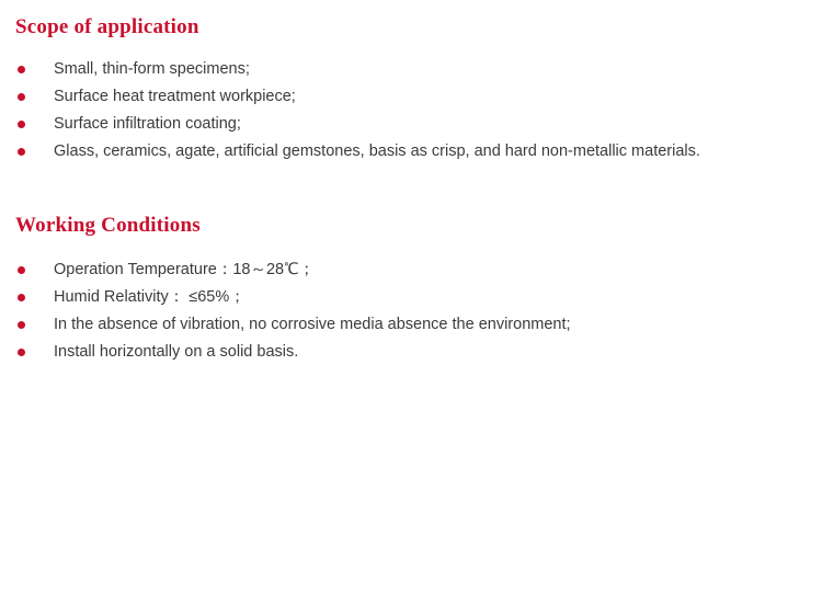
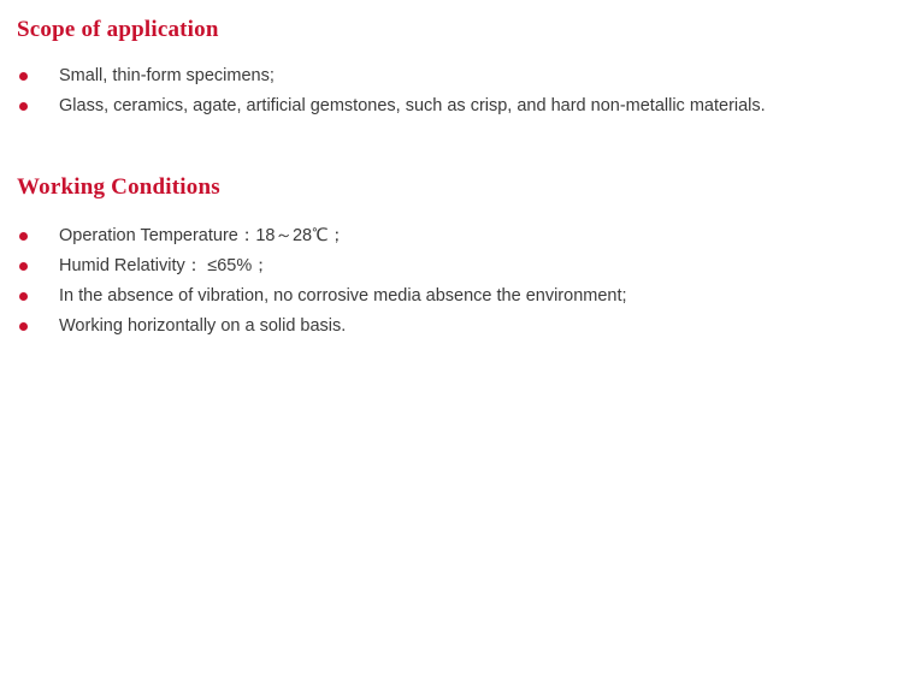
  Scope of application
  Small, thin-form specimens;
- Surface heat treatment workpiece;
- Surface infiltration coating;
- Glass, ceramics, agate, artificial gemstones, basis as crisp, and hard non-metallic materials.
+ Glass, ceramics, agate, artificial gemstones, such as crisp, and hard non-metallic materials.
  Working Conditions
  Operation Temperature：18～28℃；
  Humid Relativity： ≤65%；
  In the absence of vibration, no corrosive media absence the environment;
- Install horizontally on a solid basis.
+ Working horizontally on a solid basis.
